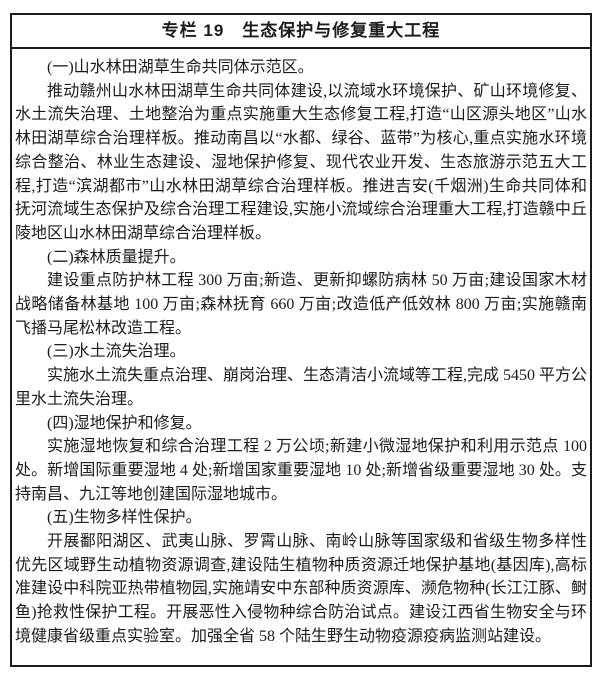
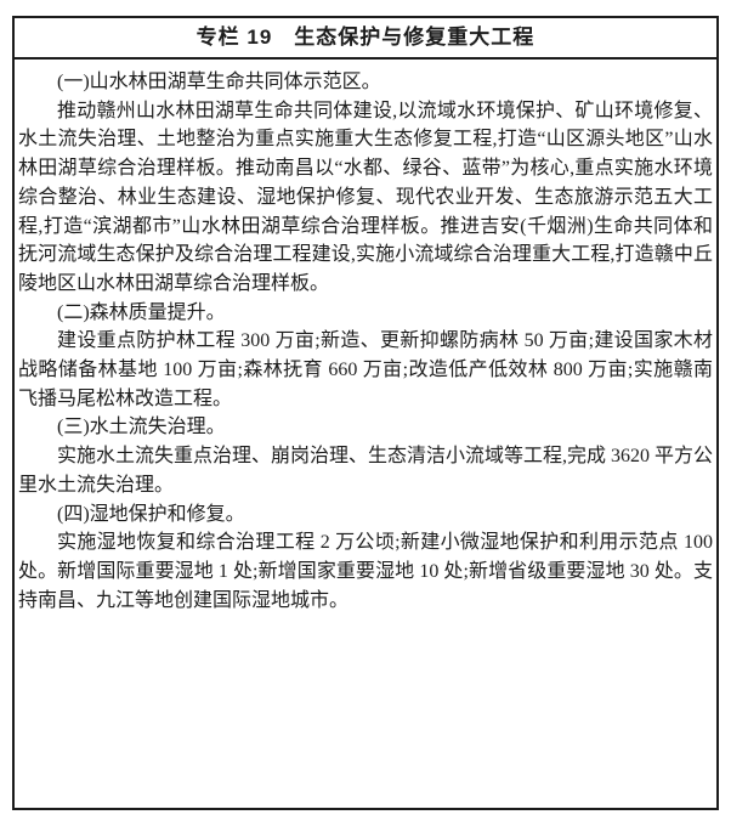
  专栏 19 生态保护与修复重大工程
  (一)山水林田湖草生命共同体示范区。
  推动赣州山水林田湖草生命共同体建设,以流域水环境保护、矿山环境修复、水土流失治理、土地整治为重点实施重大生态修复工程,打造“山区源头地区”山水林田湖草综合治理样板。推动南昌以“水都、绿谷、蓝带”为核心,重点实施水环境综合整治、林业生态建设、湿地保护修复、现代农业开发、生态旅游示范五大工程,打造“滨湖都市”山水林田湖草综合治理样板。推进吉安(千烟洲)生命共同体和抚河流域生态保护及综合治理工程建设,实施小流域综合治理重大工程,打造赣中丘陵地区山水林田湖草综合治理样板。
  (二)森林质量提升。
  建设重点防护林工程 300 万亩;新造、更新抑螺防病林 50 万亩;建设国家木材战略储备林基地 100 万亩;森林抚育 660 万亩;改造低产低效林 800 万亩;实施赣南飞播马尾松林改造工程。
  (三)水土流失治理。
- 实施水土流失重点治理、崩岗治理、生态清洁小流域等工程,完成 5450 平方公里水土流失治理。
+ 实施水土流失重点治理、崩岗治理、生态清洁小流域等工程,完成 3620 平方公里水土流失治理。
  (四)湿地保护和修复。
- 实施湿地恢复和综合治理工程 2 万公顷;新建小微湿地保护和利用示范点 100 处。新增国际重要湿地 4 处;新增国家重要湿地 10 处;新增省级重要湿地 30 处。支持南昌、九江等地创建国际湿地城市。
+ 实施湿地恢复和综合治理工程 2 万公顷;新建小微湿地保护和利用示范点 100 处。新增国际重要湿地 1 处;新增国家重要湿地 10 处;新增省级重要湿地 30 处。支持南昌、九江等地创建国际湿地城市。
- (五)生物多样性保护。
- 开展鄱阳湖区、武夷山脉、罗霄山脉、南岭山脉等国家级和省级生物多样性优先区域野生动植物资源调查,建设陆生植物种质资源迁地保护基地(基因库),高标准建设中科院亚热带植物园,实施靖安中东部种质资源库、濒危物种(长江江豚、鲥鱼)抢救性保护工程。开展恶性入侵物种综合防治试点。建设江西省生物安全与环境健康省级重点实验室。加强全省 58 个陆生野生动物疫源疫病监测站建设。
